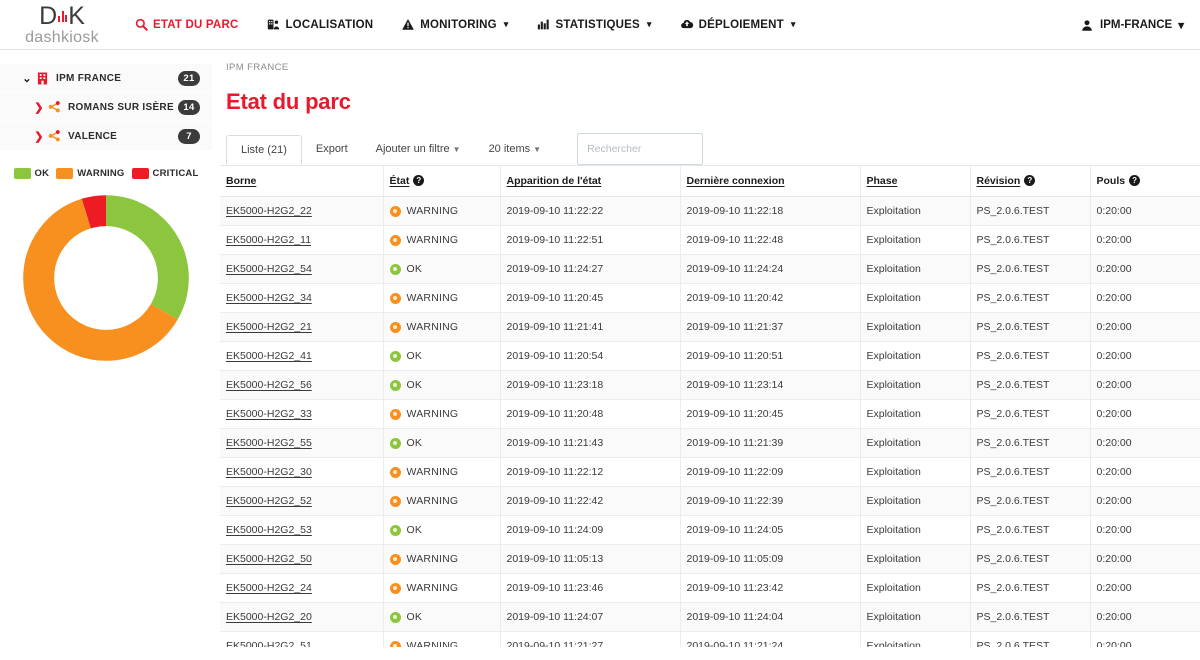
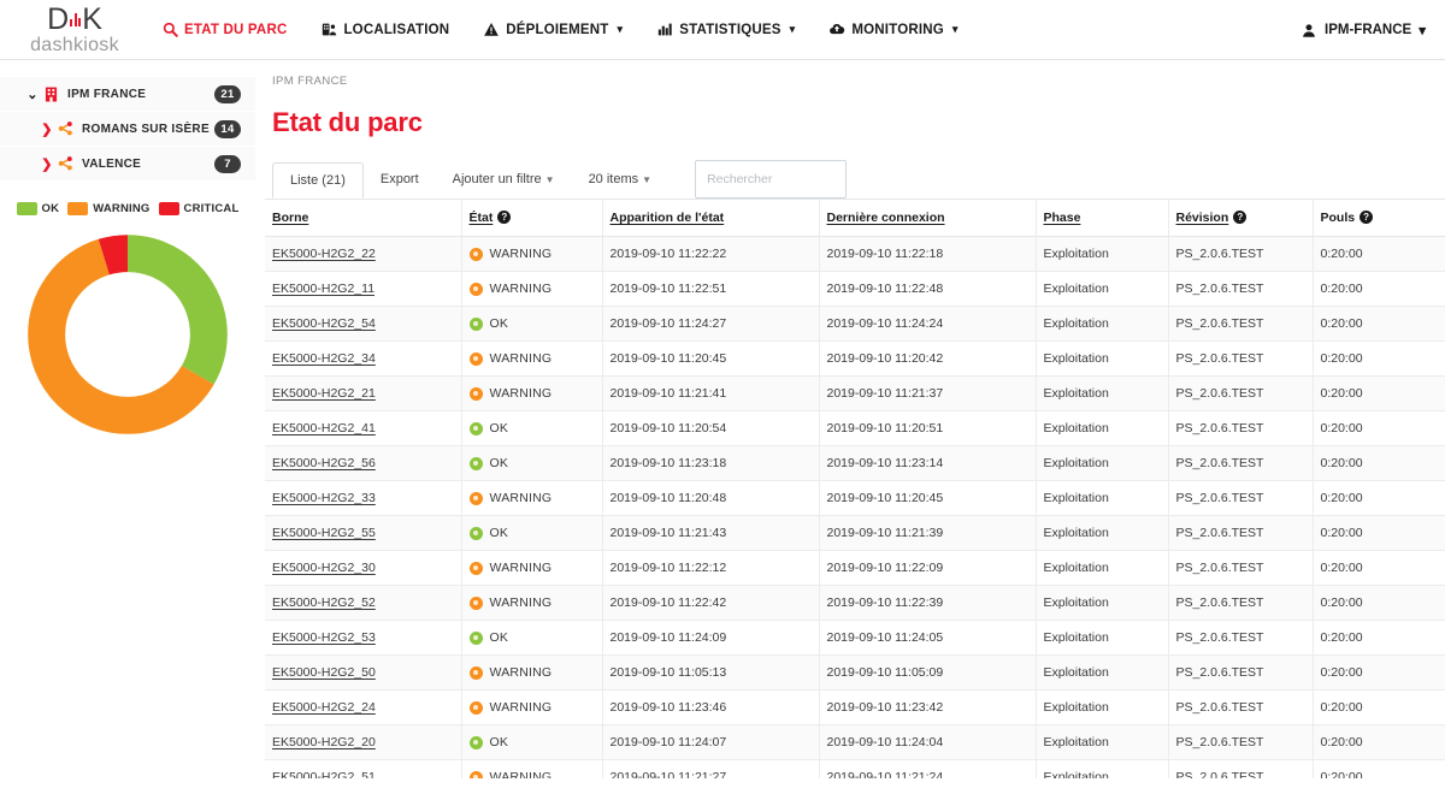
  D
  K
  dashkiosk
  ETAT DU PARC
  LOCALISATION
- MONITORING
+ DÉPLOIEMENT
  ▾
  STATISTIQUES
  ▾
- DÉPLOIEMENT
+ MONITORING
  ▾
  IPM-FRANCE
  ▾
  ⌄
  IPM FRANCE
  21
  ❯
  ROMANS SUR ISÈRE
  14
  ❯
  VALENCE
  7
  OK
  WARNING
  CRITICAL
  IPM FRANCE
  Etat du parc
  Liste (21)
  Export
  Ajouter un filtre ▼
  20 items ▼
  Rechercher
  Borne	État ?	Apparition de l'état	Dernière connexion	Phase	Révision ?	Pouls ?
  EK5000-H2G2_22	WARNING	2019-09-10 11:22:22	2019-09-10 11:22:18	Exploitation	PS_2.0.6.TEST	0:20:00
  EK5000-H2G2_11	WARNING	2019-09-10 11:22:51	2019-09-10 11:22:48	Exploitation	PS_2.0.6.TEST	0:20:00
  EK5000-H2G2_54	OK	2019-09-10 11:24:27	2019-09-10 11:24:24	Exploitation	PS_2.0.6.TEST	0:20:00
  EK5000-H2G2_34	WARNING	2019-09-10 11:20:45	2019-09-10 11:20:42	Exploitation	PS_2.0.6.TEST	0:20:00
  EK5000-H2G2_21	WARNING	2019-09-10 11:21:41	2019-09-10 11:21:37	Exploitation	PS_2.0.6.TEST	0:20:00
  EK5000-H2G2_41	OK	2019-09-10 11:20:54	2019-09-10 11:20:51	Exploitation	PS_2.0.6.TEST	0:20:00
  EK5000-H2G2_56	OK	2019-09-10 11:23:18	2019-09-10 11:23:14	Exploitation	PS_2.0.6.TEST	0:20:00
  EK5000-H2G2_33	WARNING	2019-09-10 11:20:48	2019-09-10 11:20:45	Exploitation	PS_2.0.6.TEST	0:20:00
  EK5000-H2G2_55	OK	2019-09-10 11:21:43	2019-09-10 11:21:39	Exploitation	PS_2.0.6.TEST	0:20:00
  EK5000-H2G2_30	WARNING	2019-09-10 11:22:12	2019-09-10 11:22:09	Exploitation	PS_2.0.6.TEST	0:20:00
  EK5000-H2G2_52	WARNING	2019-09-10 11:22:42	2019-09-10 11:22:39	Exploitation	PS_2.0.6.TEST	0:20:00
  EK5000-H2G2_53	OK	2019-09-10 11:24:09	2019-09-10 11:24:05	Exploitation	PS_2.0.6.TEST	0:20:00
  EK5000-H2G2_50	WARNING	2019-09-10 11:05:13	2019-09-10 11:05:09	Exploitation	PS_2.0.6.TEST	0:20:00
  EK5000-H2G2_24	WARNING	2019-09-10 11:23:46	2019-09-10 11:23:42	Exploitation	PS_2.0.6.TEST	0:20:00
  EK5000-H2G2_20	OK	2019-09-10 11:24:07	2019-09-10 11:24:04	Exploitation	PS_2.0.6.TEST	0:20:00
  EK5000-H2G2_51	WARNING	2019-09-10 11:21:27	2019-09-10 11:21:24	Exploitation	PS_2.0.6.TEST	0:20:00
